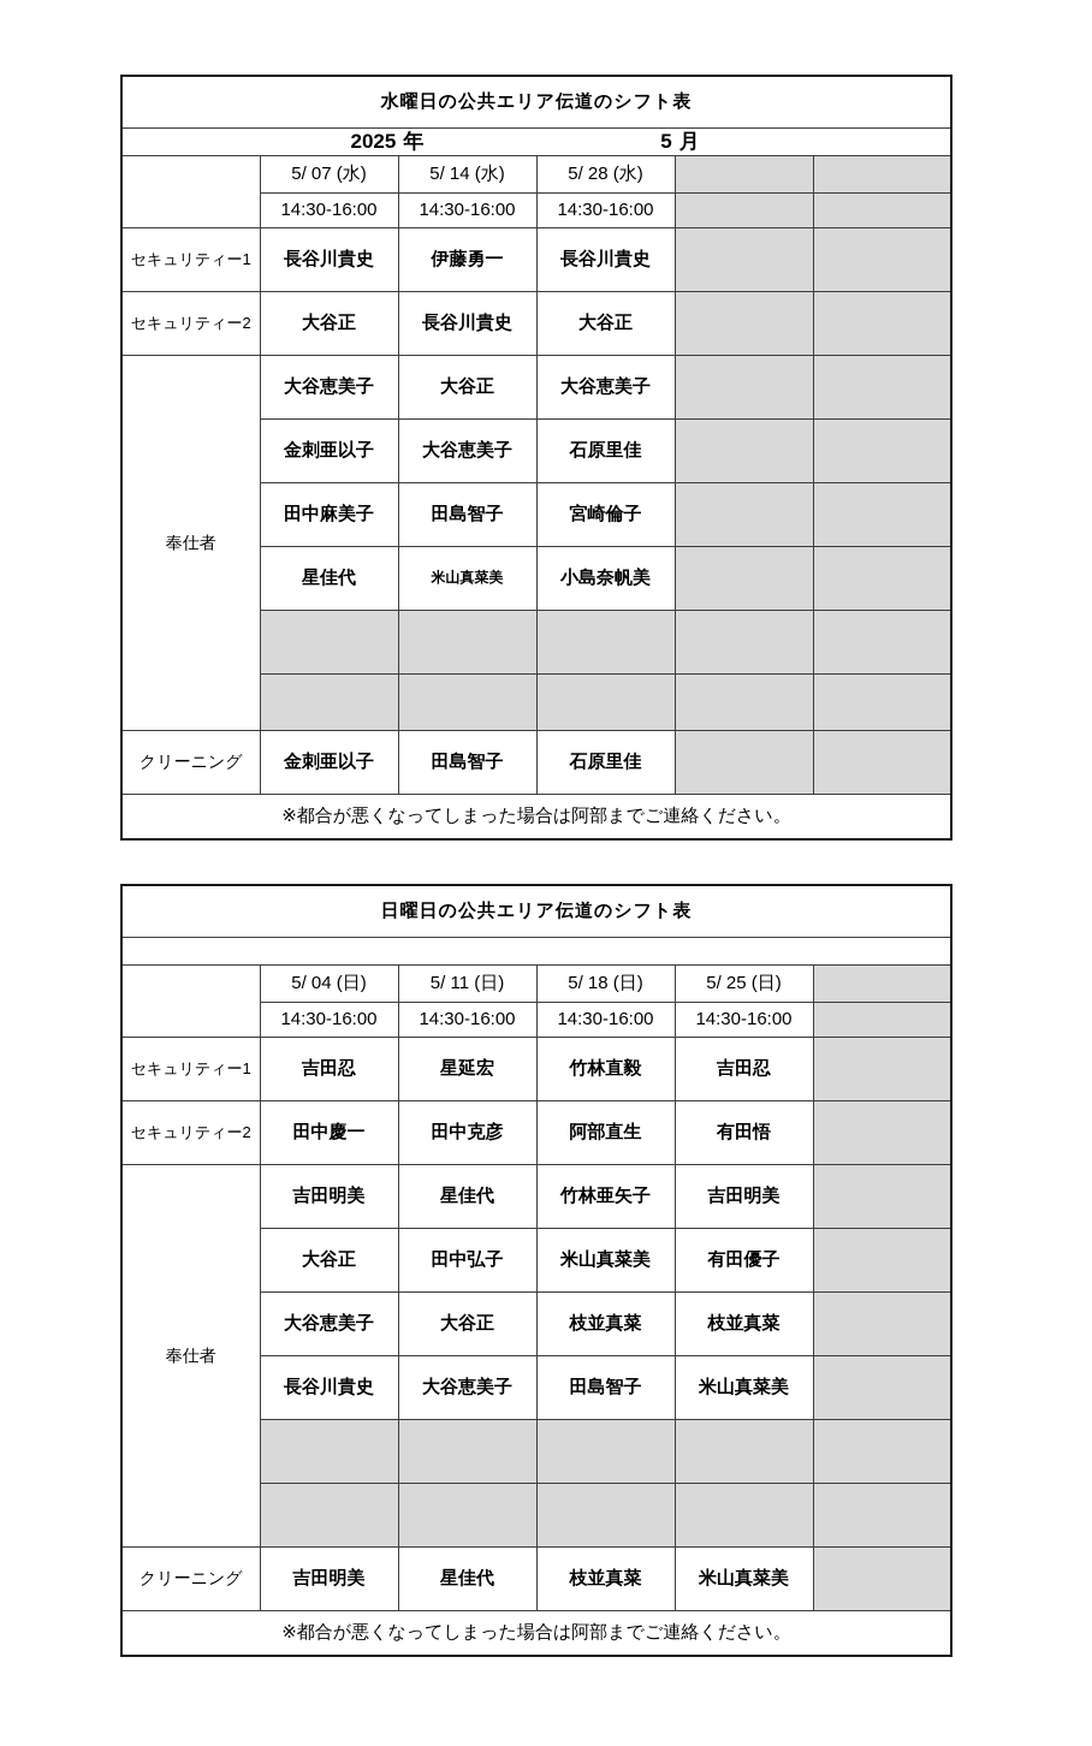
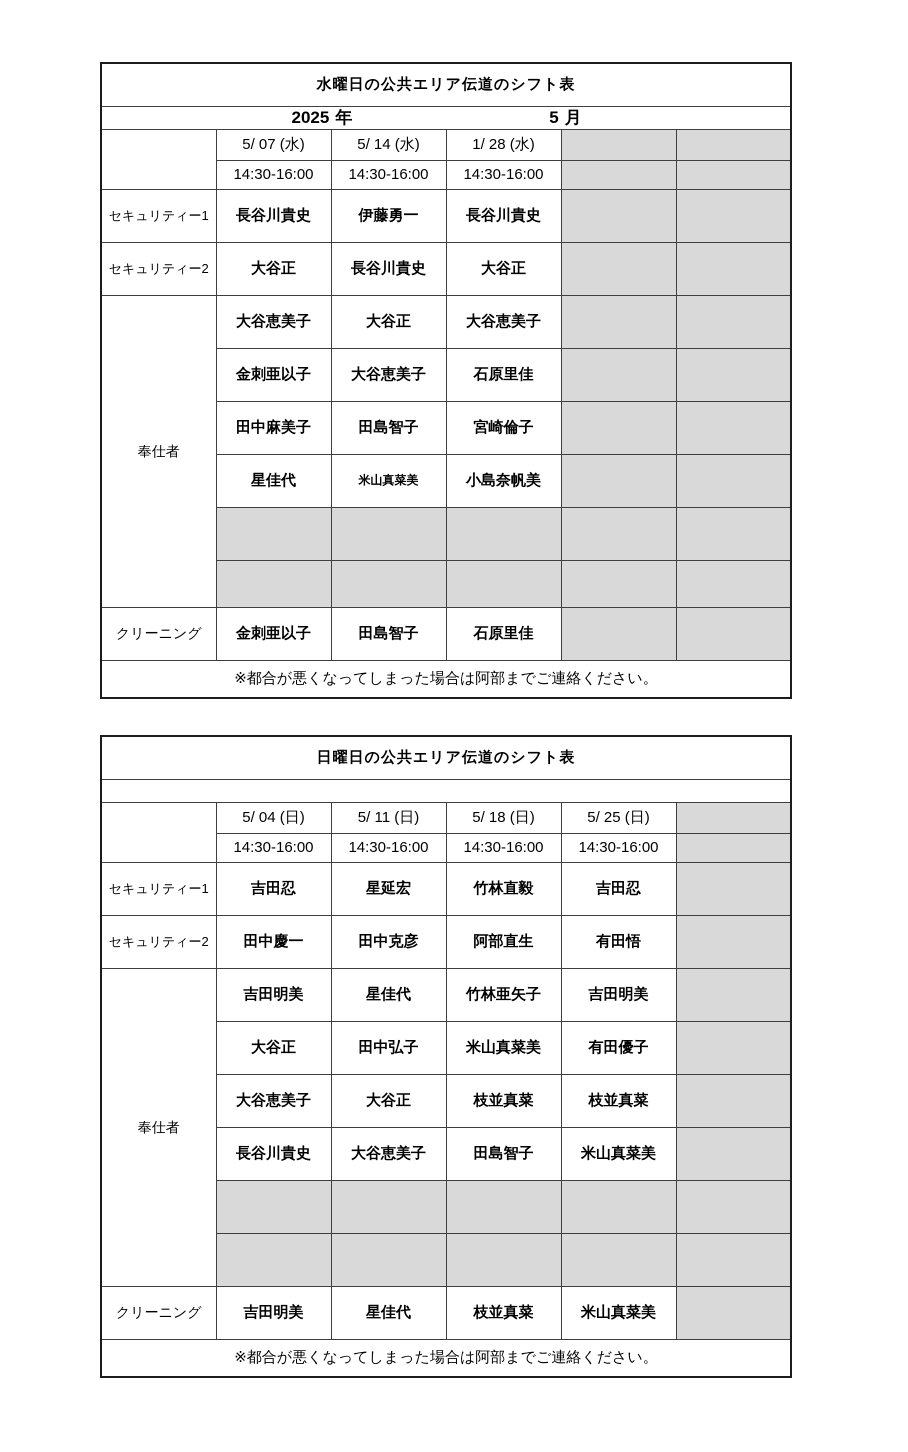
  水曜日の公共エリア伝道のシフト表
  2025 年 5 月
- 	5/ 07 (水)	5/ 14 (水)	5/ 28 (水)
+ 	5/ 07 (水)	5/ 14 (水)	1/ 28 (水)
  14:30-16:00	14:30-16:00	14:30-16:00
  セキュリティー1	長谷川貴史	伊藤勇一	長谷川貴史
  セキュリティー2	大谷正	長谷川貴史	大谷正
  奉仕者	大谷恵美子	大谷正	大谷恵美子
  金刺亜以子	大谷恵美子	石原里佳
  田中麻美子	田島智子	宮崎倫子
  星佳代	米山真菜美	小島奈帆美
  クリーニング	金刺亜以子	田島智子	石原里佳
  ※都合が悪くなってしまった場合は阿部までご連絡ください。
  日曜日の公共エリア伝道のシフト表
  	5/ 04 (日)	5/ 11 (日)	5/ 18 (日)	5/ 25 (日)
  14:30-16:00	14:30-16:00	14:30-16:00	14:30-16:00
  セキュリティー1	吉田忍	星延宏	竹林直毅	吉田忍
  セキュリティー2	田中慶一	田中克彦	阿部直生	有田悟
  奉仕者	吉田明美	星佳代	竹林亜矢子	吉田明美
  大谷正	田中弘子	米山真菜美	有田優子
  大谷恵美子	大谷正	枝並真菜	枝並真菜
  長谷川貴史	大谷恵美子	田島智子	米山真菜美
  クリーニング	吉田明美	星佳代	枝並真菜	米山真菜美
  ※都合が悪くなってしまった場合は阿部までご連絡ください。
